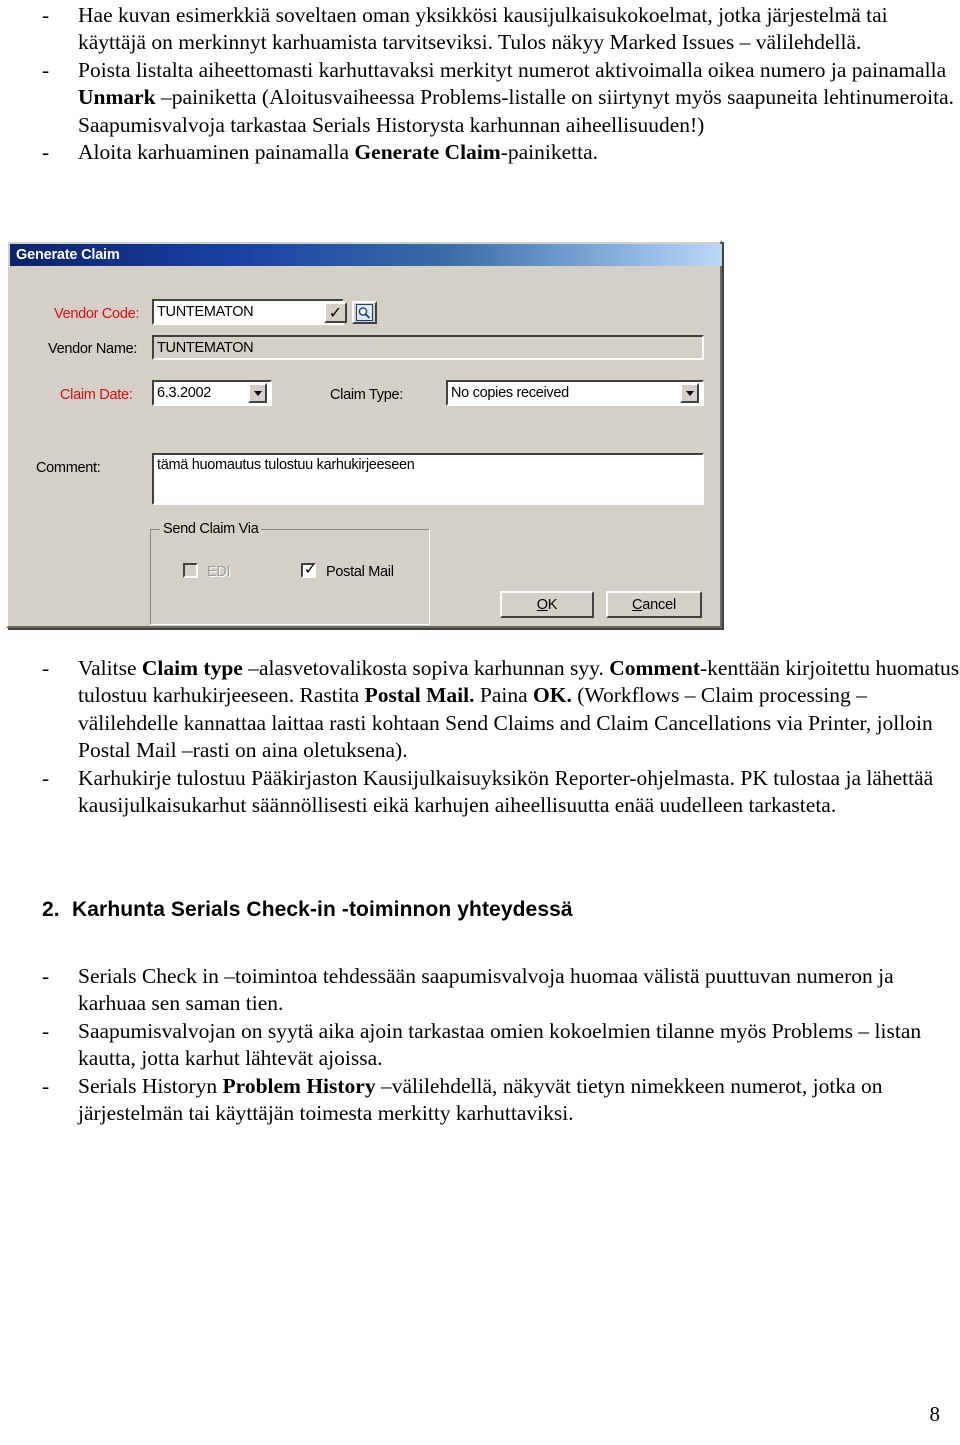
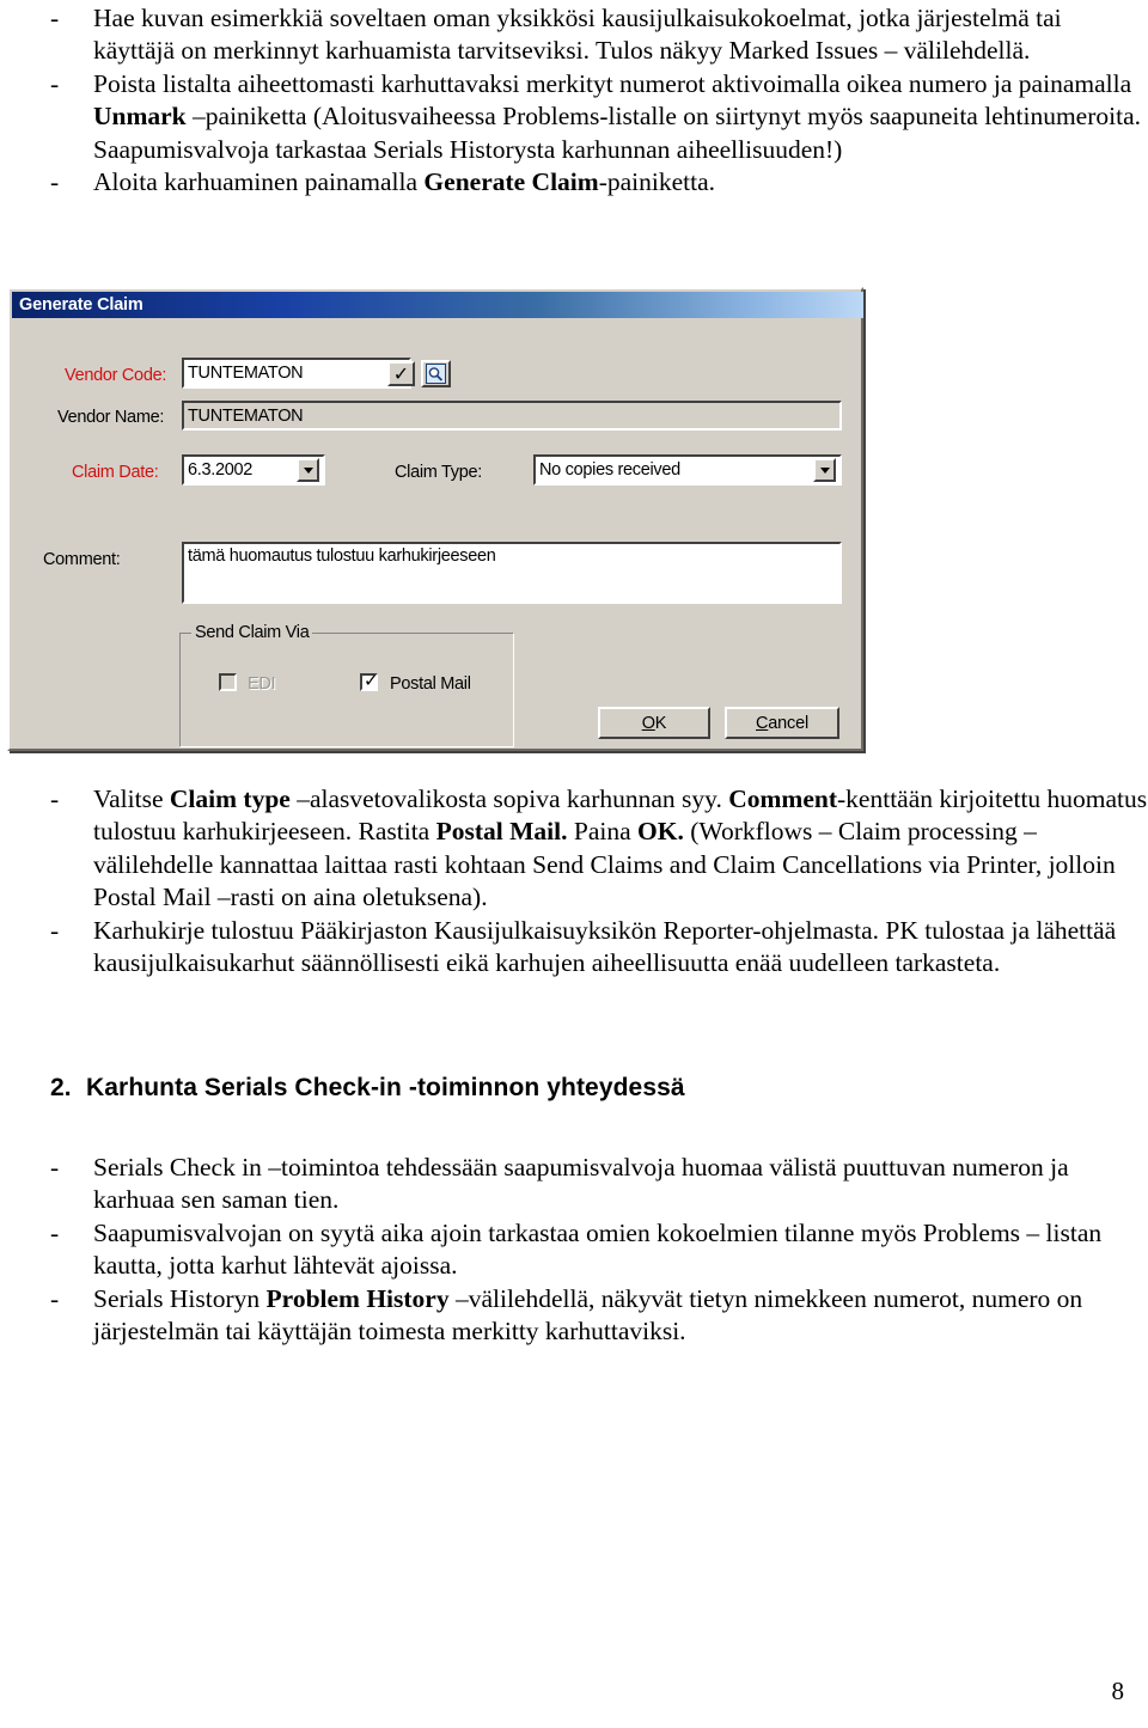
  -
  Hae kuvan esimerkkiä soveltaen oman yksikkösi kausijulkaisukokoelmat, jotka järjestelmä tai käyttäjä on merkinnyt karhuamista tarvitseviksi. Tulos näkyy Marked Issues – välilehdellä.
  -
  Poista listalta aiheettomasti karhuttavaksi merkityt numerot aktivoimalla oikea numero ja painamalla Unmark –painiketta (Aloitusvaiheessa Problems-listalle on siirtynyt myös saapuneita lehtinumeroita. Saapumisvalvoja tarkastaa Serials Historysta karhunnan aiheellisuuden!)
  -
  Aloita karhuaminen painamalla Generate Claim-painiketta.
  Generate Claim
  Vendor Code:
  TUNTEMATON
  ✓
  Vendor Name:
  TUNTEMATON
  Claim Date:
  6.3.2002
  Claim Type:
  No copies received
  Comment:
  tämä huomautus tulostuu karhukirjeeseen
  Send Claim Via
  EDI
  ✓
  Postal Mail
  OK
  Cancel
  -
  Valitse Claim type –alasvetovalikosta sopiva karhunnan syy. Comment-kenttään kirjoitettu huomatus tulostuu karhukirjeeseen. Rastita Postal Mail. Paina OK. (Workflows – Claim processing –välilehdelle kannattaa laittaa rasti kohtaan Send Claims and Claim Cancellations via Printer, jolloin Postal Mail –rasti on aina oletuksena).
  -
  Karhukirje tulostuu Pääkirjaston Kausijulkaisuyksikön Reporter-ohjelmasta. PK tulostaa ja lähettää kausijulkaisukarhut säännöllisesti eikä karhujen aiheellisuutta enää uudelleen tarkasteta.
  2. Karhunta Serials Check-in -toiminnon yhteydessä
  -
  Serials Check in –toimintoa tehdessään saapumisvalvoja huomaa välistä puuttuvan numeron ja karhuaa sen saman tien.
  -
  Saapumisvalvojan on syytä aika ajoin tarkastaa omien kokoelmien tilanne myös Problems – listan kautta, jotta karhut lähtevät ajoissa.
  -
- Serials Historyn Problem History –välilehdellä, näkyvät tietyn nimekkeen numerot, jotka on järjestelmän tai käyttäjän toimesta merkitty karhuttaviksi.
+ Serials Historyn Problem History –välilehdellä, näkyvät tietyn nimekkeen numerot, numero on järjestelmän tai käyttäjän toimesta merkitty karhuttaviksi.
  8
